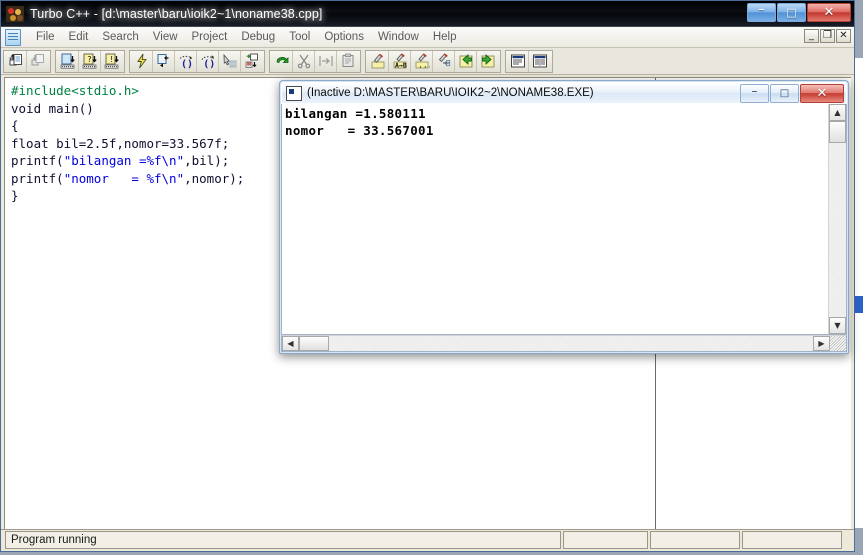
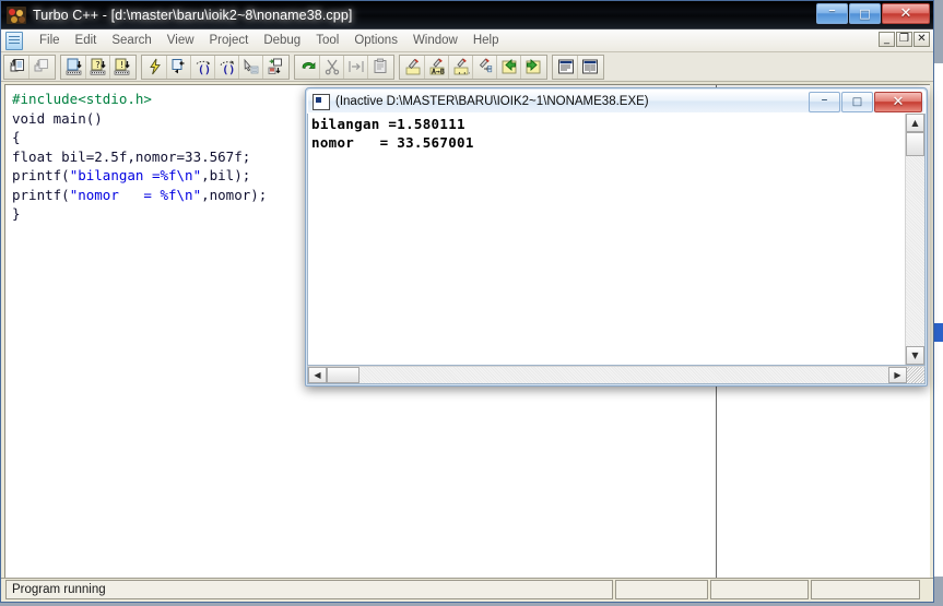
- Turbo C++ - [d:\master\baru\ioik2~1\noname38.cpp]
+ Turbo C++ - [d:\master\baru\ioik2~8\noname38.cpp]
  –
  □
  ✕
  File
  Edit
  Search
  View
  Project
  Debug
  Tool
  Options
  Window
  Help
  _
  ❐
  ✕
  ?
  !
  ()
  ()
  A→B
  #include<stdio.h>
  void main()
  {
  float bil=2.5f,nomor=33.567f;
  printf("bilangan =%f\n",bil);
  printf("nomor = %f\n",nomor);
  }
  Program running
- (Inactive D:\MASTER\BARU\IOIK2~2\NONAME38.EXE)
+ (Inactive D:\MASTER\BARU\IOIK2~1\NONAME38.EXE)
  –
  □
  ✕
  bilangan =1.580111
  nomor = 33.567001
  ▲
  ▼
  ◀
  ▶
